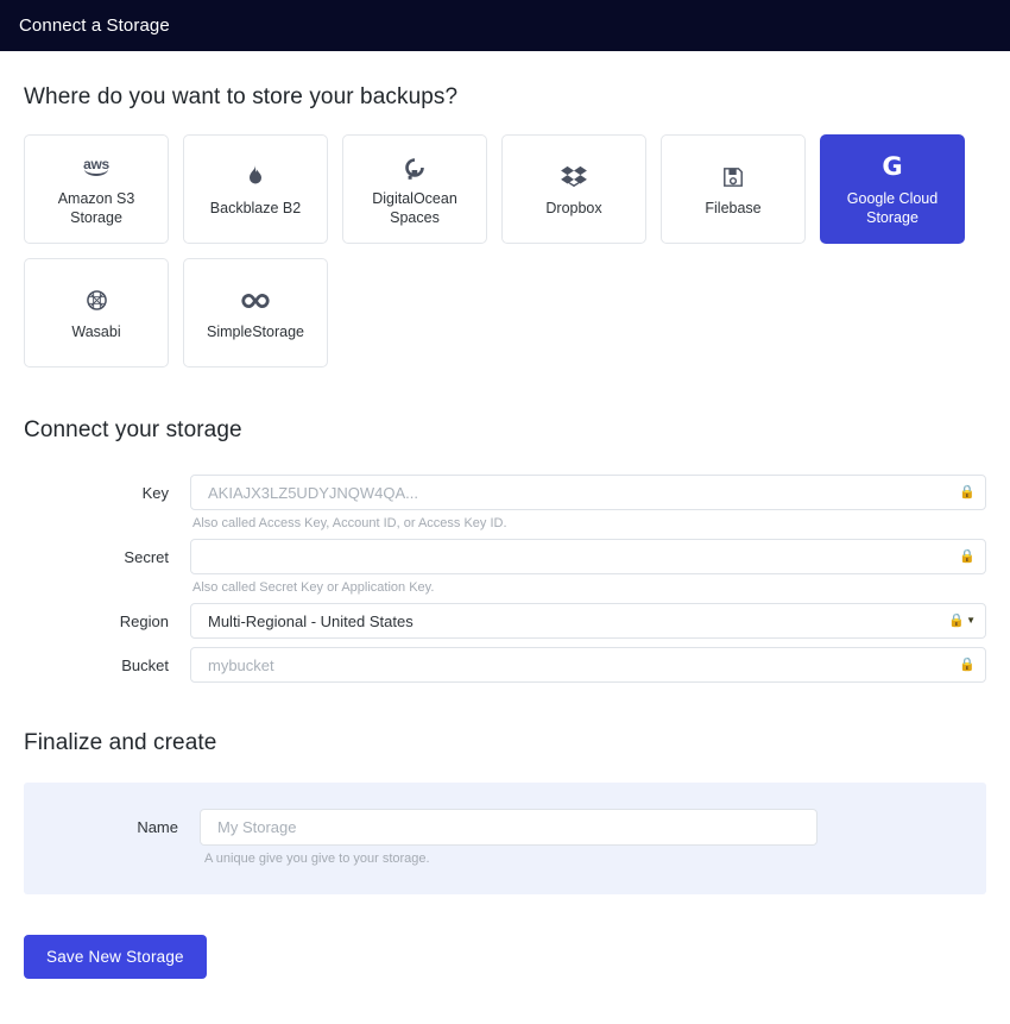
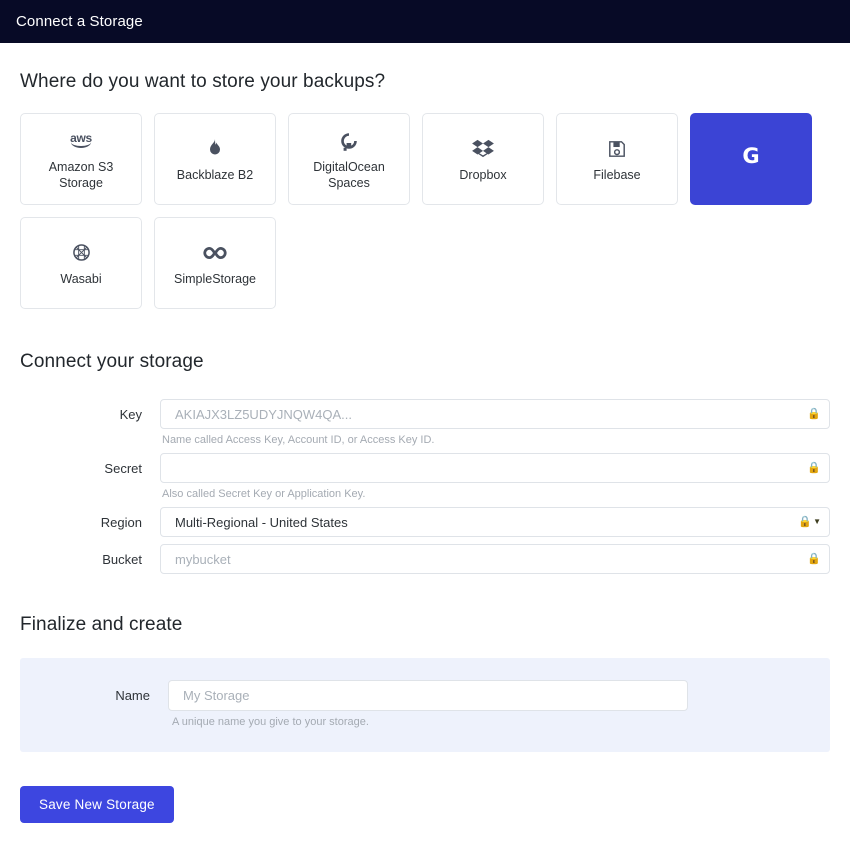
  Connect a Storage
  Where do you want to store your backups?
  aws
  Amazon S3 Storage
  Backblaze B2
  DigitalOcean Spaces
  Dropbox
  Filebase
  G
- Google Cloud Storage
  Wasabi
  SimpleStorage
  Connect your storage
  Key
  AKIAJX3LZ5UDYJNQW4QA...
  🔒
- Also called Access Key, Account ID, or Access Key ID.
+ Name called Access Key, Account ID, or Access Key ID.
  Secret
  🔒
  Also called Secret Key or Application Key.
  Region
  Multi-Regional - United States
  🔒
  ▼
  Bucket
  mybucket
  🔒
  Finalize and create
  Name
  My Storage
- A unique give you give to your storage.
+ A unique name you give to your storage.
  Save New Storage
